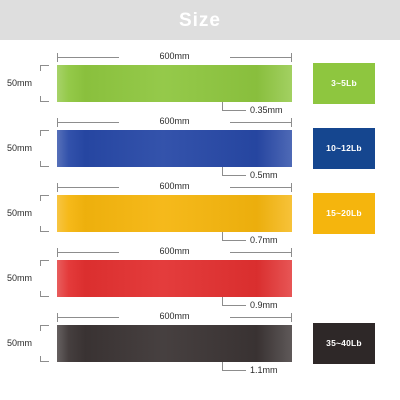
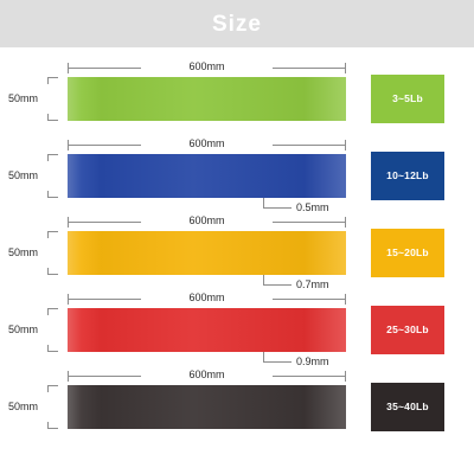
  Size
  600mm
  50mm
- 0.35mm
  3~5Lb
  600mm
  50mm
  0.5mm
  10~12Lb
  600mm
  50mm
  0.7mm
  15~20Lb
  600mm
  50mm
  0.9mm
+ 25~30Lb
  600mm
  50mm
- 1.1mm
  35~40Lb
